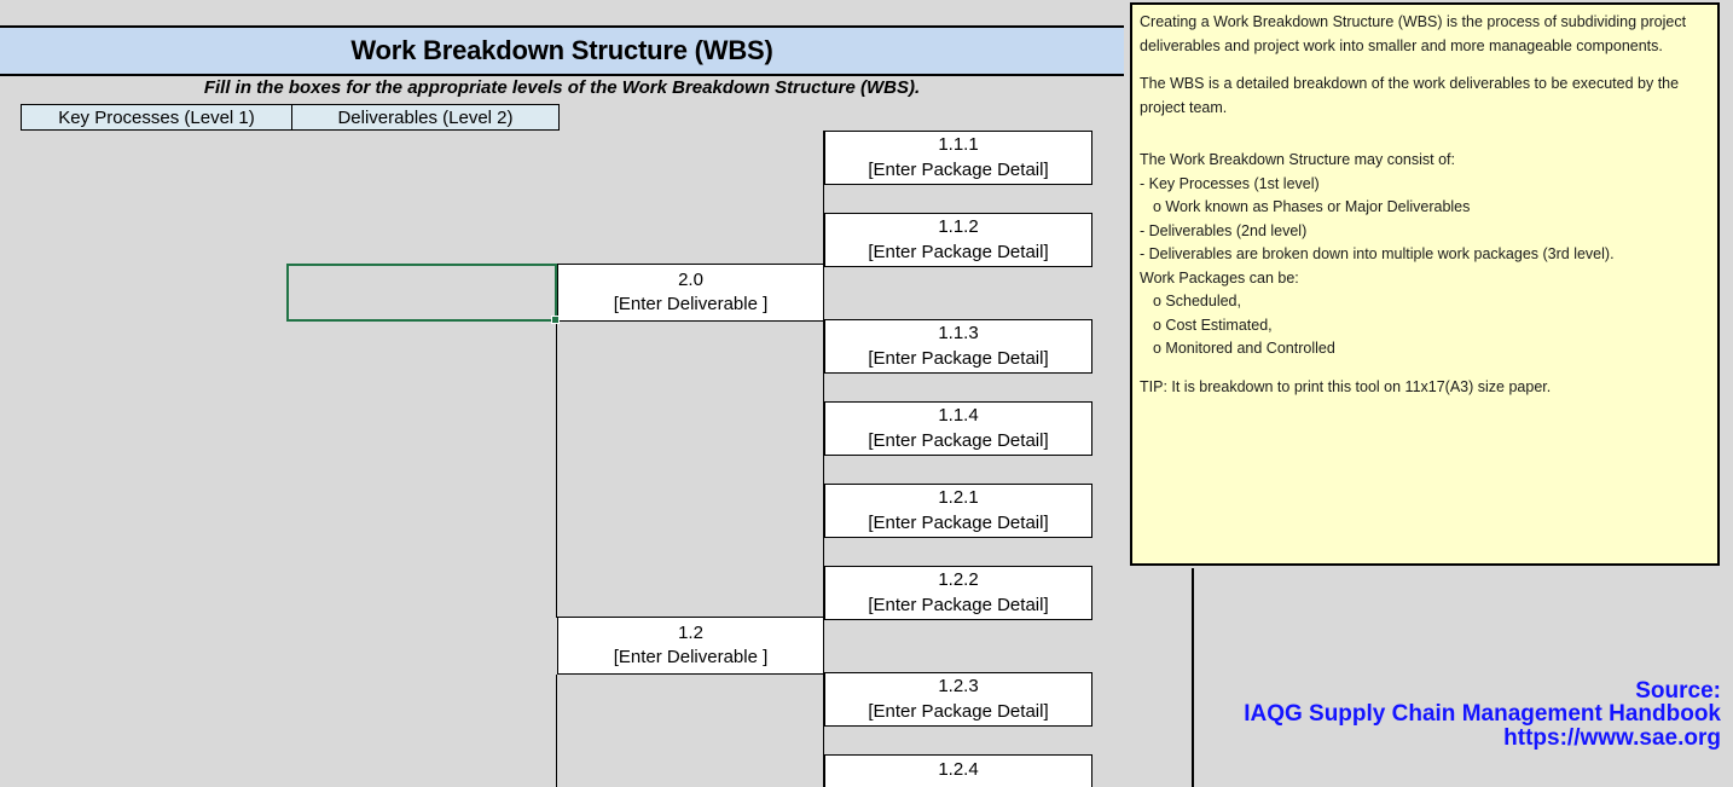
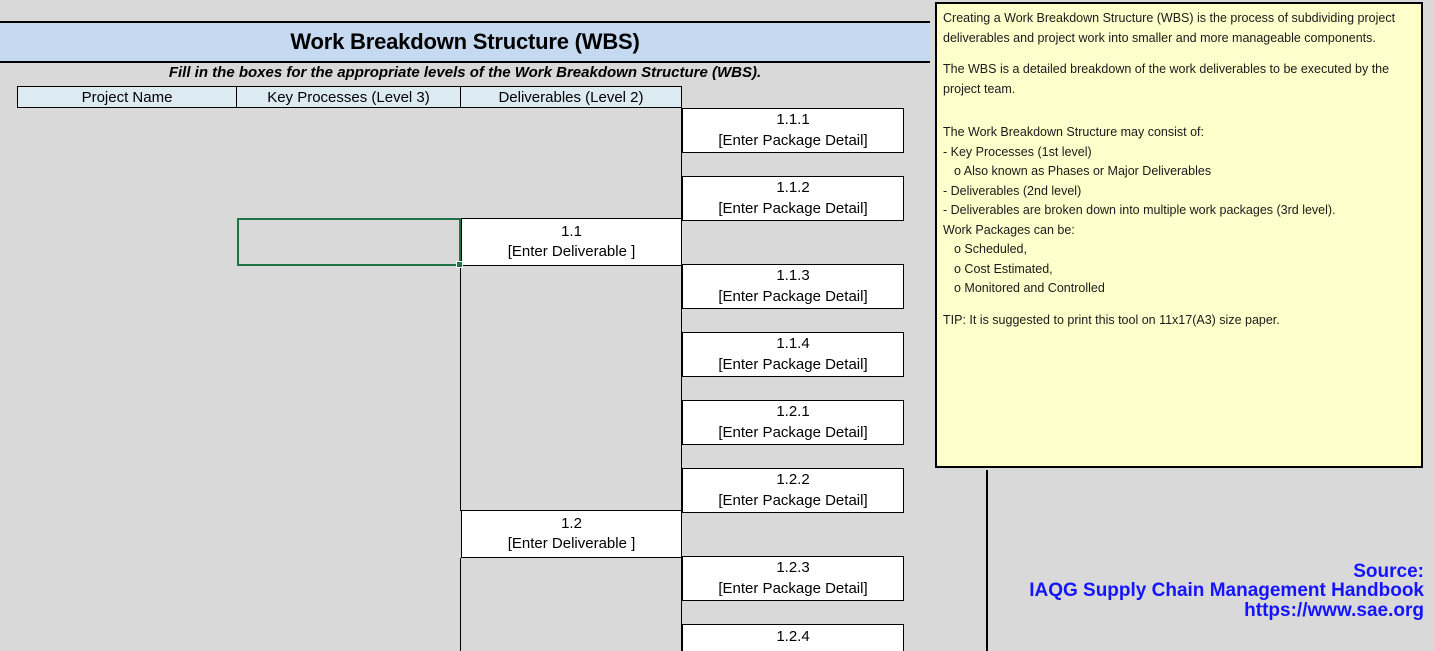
  Work Breakdown Structure (WBS)
  Fill in the boxes for the appropriate levels of the Work Breakdown Structure (WBS).
+ Project Name
- Key Processes (Level 1)
+ Key Processes (Level 3)
  Deliverables (Level 2)
- 2.0
+ 1.1
  [Enter Deliverable ]
  1.2
  [Enter Deliverable ]
  1.1.1
  [Enter Package Detail]
  1.1.2
  [Enter Package Detail]
  1.1.3
  [Enter Package Detail]
  1.1.4
  [Enter Package Detail]
  1.2.1
  [Enter Package Detail]
  1.2.2
  [Enter Package Detail]
  1.2.3
  [Enter Package Detail]
  1.2.4
  Creating a Work Breakdown Structure (WBS) is the process of subdividing project deliverables and project work into smaller and more manageable components.
  The WBS is a detailed breakdown of the work deliverables to be executed by the project team.
  The Work Breakdown Structure may consist of:
  - Key Processes (1st level)
- o Work known as Phases or Major Deliverables
+ o Also known as Phases or Major Deliverables
  - Deliverables (2nd level)
  - Deliverables are broken down into multiple work packages (3rd level).
  Work Packages can be:
  o Scheduled,
  o Cost Estimated,
  o Monitored and Controlled
- TIP: It is breakdown to print this tool on 11x17(A3) size paper.
+ TIP: It is suggested to print this tool on 11x17(A3) size paper.
  Source:
  IAQG Supply Chain Management Handbook
  https://www.sae.org
